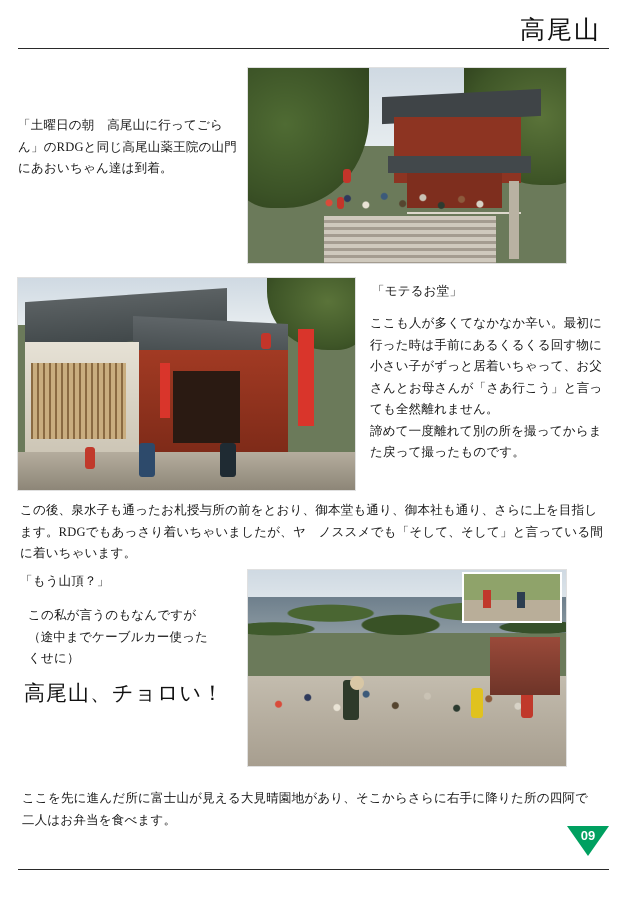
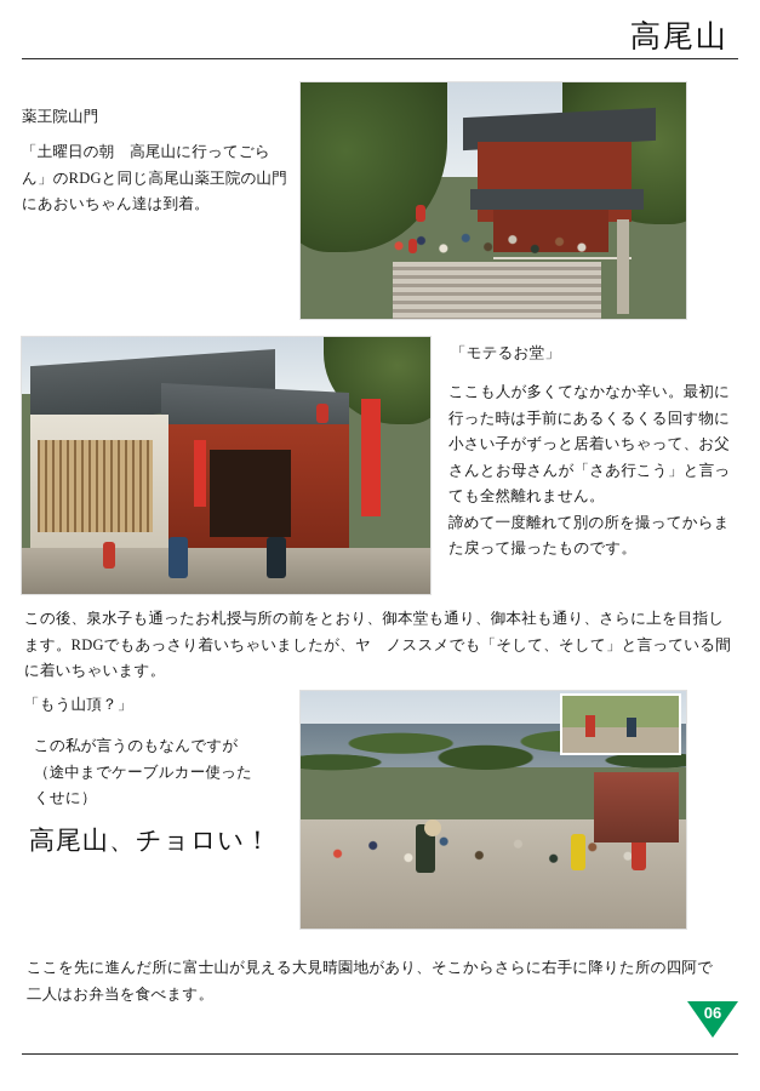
  高尾山
+ 薬王院山門
  「土曜日の朝 高尾山に行ってごらん」のRDGと同じ高尾山薬王院の山門にあおいちゃん達は到着。
  「モテるお堂」
  ここも人が多くてなかなか辛い。最初に行った時は手前にあるくるくる回す物に小さい子がずっと居着いちゃって、お父さんとお母さんが「さあ行こう」と言っても全然離れません。
  諦めて一度離れて別の所を撮ってからまた戻って撮ったものです。
  この後、泉水子も通ったお札授与所の前をとおり、御本堂も通り、御本社も通り、さらに上を目指します。RDGでもあっさり着いちゃいましたが、ヤ ノススメでも「そして、そして」と言っている間に着いちゃいます。
  「もう山頂？」
  この私が言うのもなんですが
  （途中までケーブルカー使った
  くせに）
  高尾山、チョロい！
  ここを先に進んだ所に富士山が見える大見晴園地があり、そこからさらに右手に降りた所の四阿で二人はお弁当を食べます。
- 09
+ 06
